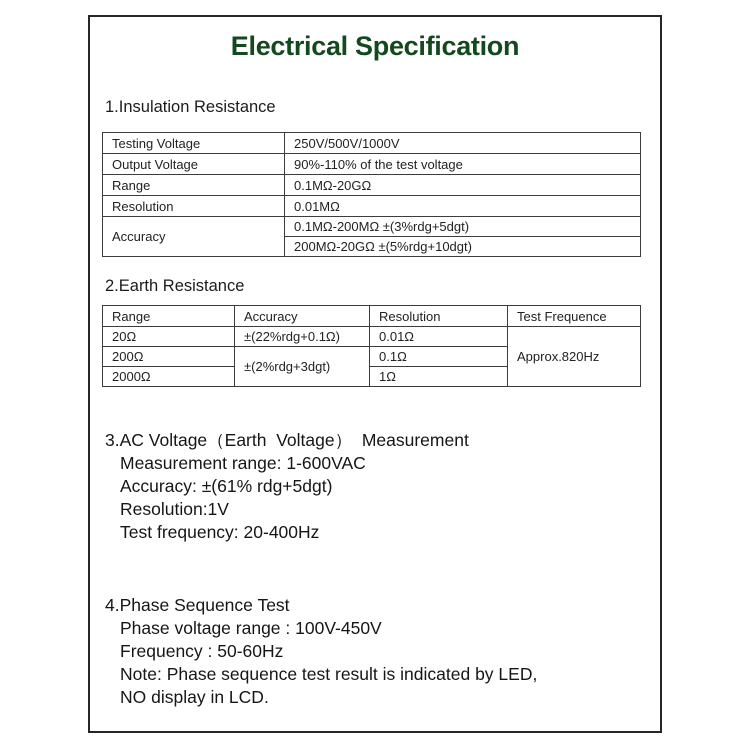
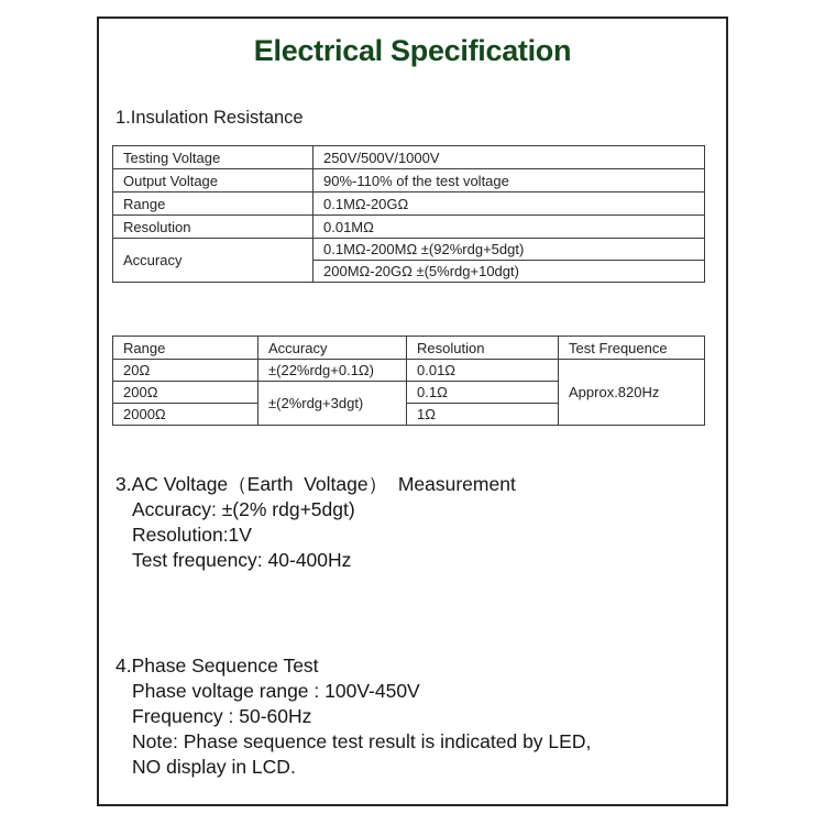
  Electrical Specification
  1.Insulation Resistance
  Testing Voltage	250V/500V/1000V
  Output Voltage	90%-110% of the test voltage
  Range	0.1MΩ-20GΩ
  Resolution	0.01MΩ
- Accuracy	0.1MΩ-200MΩ ±(3%rdg+5dgt)
+ Accuracy	0.1MΩ-200MΩ ±(92%rdg+5dgt)
  200MΩ-20GΩ ±(5%rdg+10dgt)
- 2.Earth Resistance
  Range	Accuracy	Resolution	Test Frequence
  20Ω	±(22%rdg+0.1Ω)	0.01Ω	Approx.820Hz
  200Ω	±(2%rdg+3dgt)	0.1Ω
  2000Ω	1Ω
  3.AC Voltage（Earth Voltage） Measurement
- Measurement range: 1-600VAC
- Accuracy: ±(61% rdg+5dgt)
+ Accuracy: ±(2% rdg+5dgt)
  Resolution:1V
- Test frequency: 20-400Hz
+ Test frequency: 40-400Hz
  4.Phase Sequence Test
  Phase voltage range : 100V-450V
  Frequency : 50-60Hz
  Note: Phase sequence test result is indicated by LED,
  NO display in LCD.
